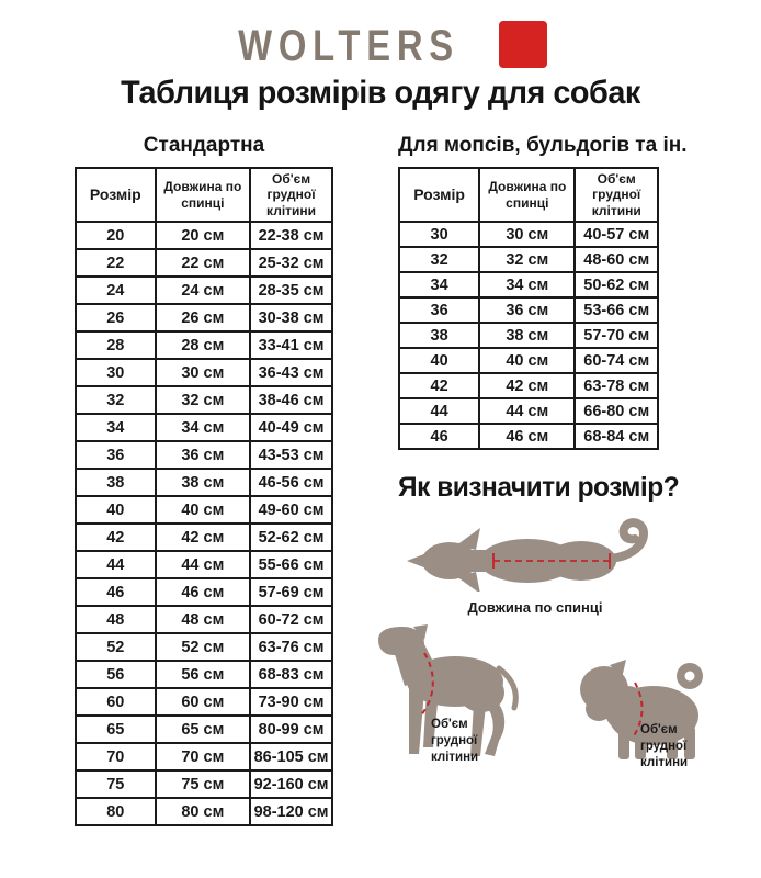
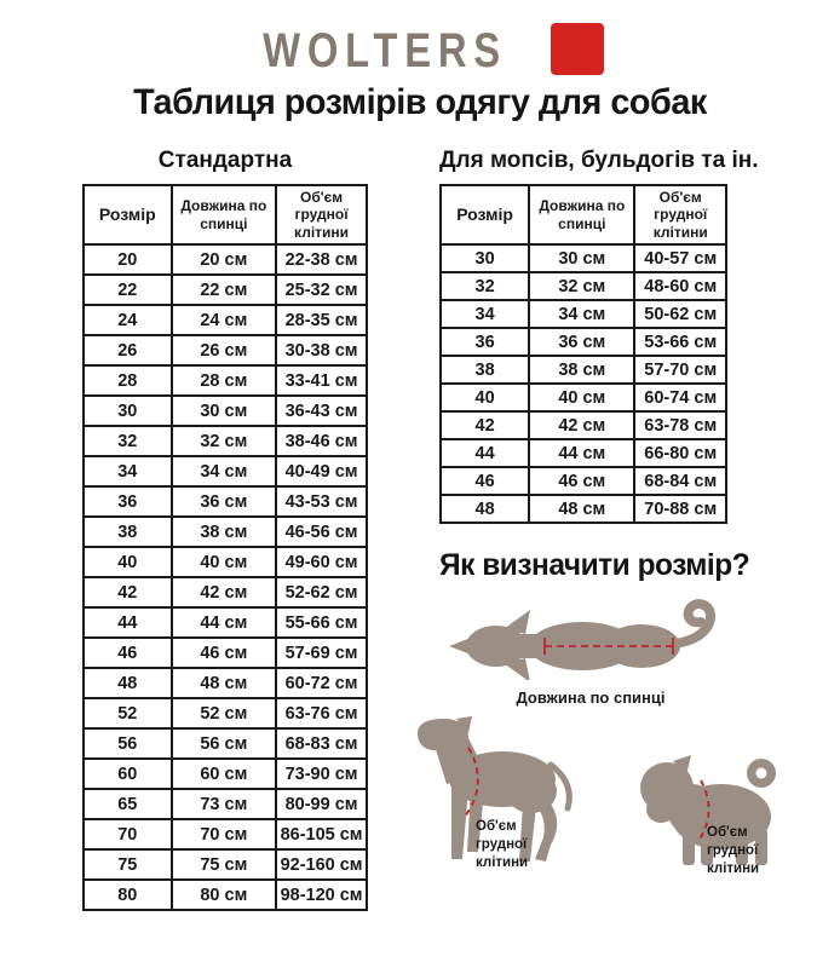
  WOLTERS
  Таблиця розмірів одягу для собак
  Стандартна
  Розмір	Довжина по спинці	Об'єм грудної клітини
  20	20 см	22-38 см
  22	22 см	25-32 см
  24	24 см	28-35 см
  26	26 см	30-38 см
  28	28 см	33-41 см
  30	30 см	36-43 см
  32	32 см	38-46 см
  34	34 см	40-49 см
  36	36 см	43-53 см
  38	38 см	46-56 см
  40	40 см	49-60 см
  42	42 см	52-62 см
  44	44 см	55-66 см
  46	46 см	57-69 см
  48	48 см	60-72 см
  52	52 см	63-76 см
  56	56 см	68-83 см
  60	60 см	73-90 см
- 65	65 см	80-99 см
+ 65	73 см	80-99 см
  70	70 см	86-105 см
  75	75 см	92-160 см
  80	80 см	98-120 см
  Для мопсів, бульдогів та ін.
  Розмір	Довжина по спинці	Об'єм грудної клітини
  30	30 см	40-57 см
  32	32 см	48-60 см
  34	34 см	50-62 см
  36	36 см	53-66 см
  38	38 см	57-70 см
  40	40 см	60-74 см
  42	42 см	63-78 см
  44	44 см	66-80 см
  46	46 см	68-84 см
+ 48	48 см	70-88 см
  Як визначити розмір?
  Довжина по спинці
  Об'єм
  грудної
  клітини
  Об'єм
  грудної
  клітини
